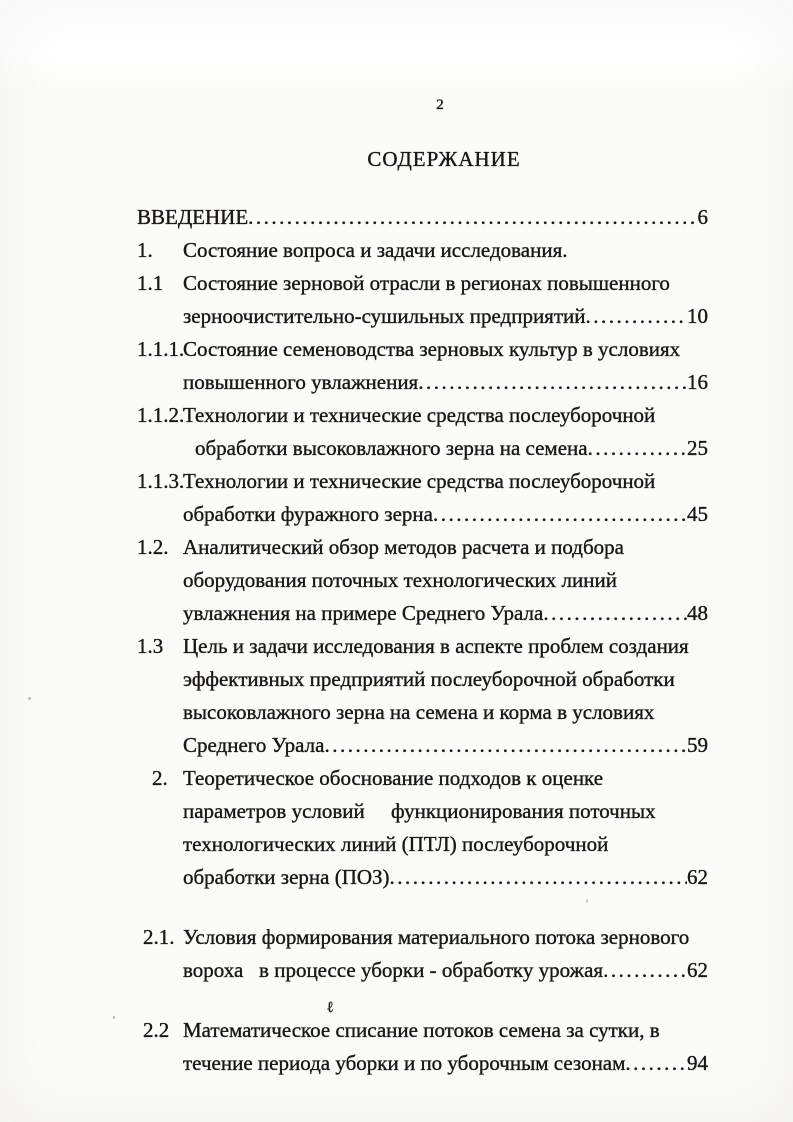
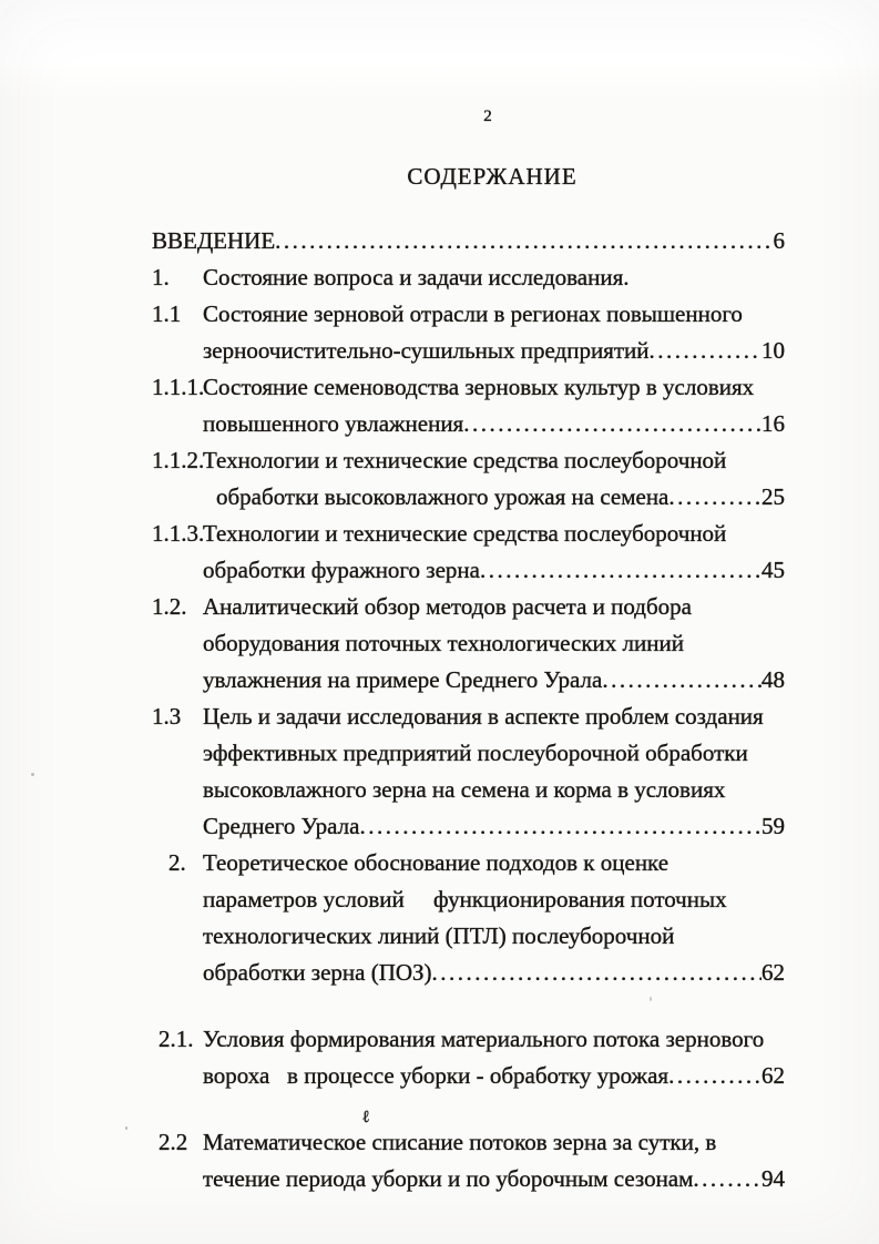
  2
  СОДЕРЖАНИЕ
  ВВЕДЕНИЕ
  6
  1.
  Состояние вопроса и задачи исследования.
  1.1
  Состояние зерновой отрасли в регионах повышенного
  зерноочистительно-сушильных предприятий
  10
  1.1.1.
  Состояние семеноводства зерновых культур в условиях
  повышенного увлажнения
  16
  1.1.2.
  Технологии и технические средства послеуборочной
- обработки высоковлажного зерна на семена
+ обработки высоковлажного урожая на семена
  25
  1.1.3.
  Технологии и технические средства послеуборочной
  обработки фуражного зерна
  45
  1.2.
  Аналитический обзор методов расчета и подбора
  оборудования поточных технологических линий
  увлажнения на примере Среднего Урала
  48
  1.3
  Цель и задачи исследования в аспекте проблем создания
  эффективных предприятий послеуборочной обработки
  высоковлажного зерна на семена и корма в условиях
  Среднего Урала
  59
  2.
  Теоретическое обоснование подходов к оценке
  параметров условий функционирования поточных
  технологических линий (ПТЛ) послеуборочной
  обработки зерна (ПОЗ)
  62
  2.1.
  Условия формирования материального потока зернового
  вороха в процессе уборки - обработку урожая
  62
  2.2
- Математическое списание потоков семена за сутки, в
+ Математическое списание потоков зерна за сутки, в
  течение периода уборки и по уборочным сезонам
  94
